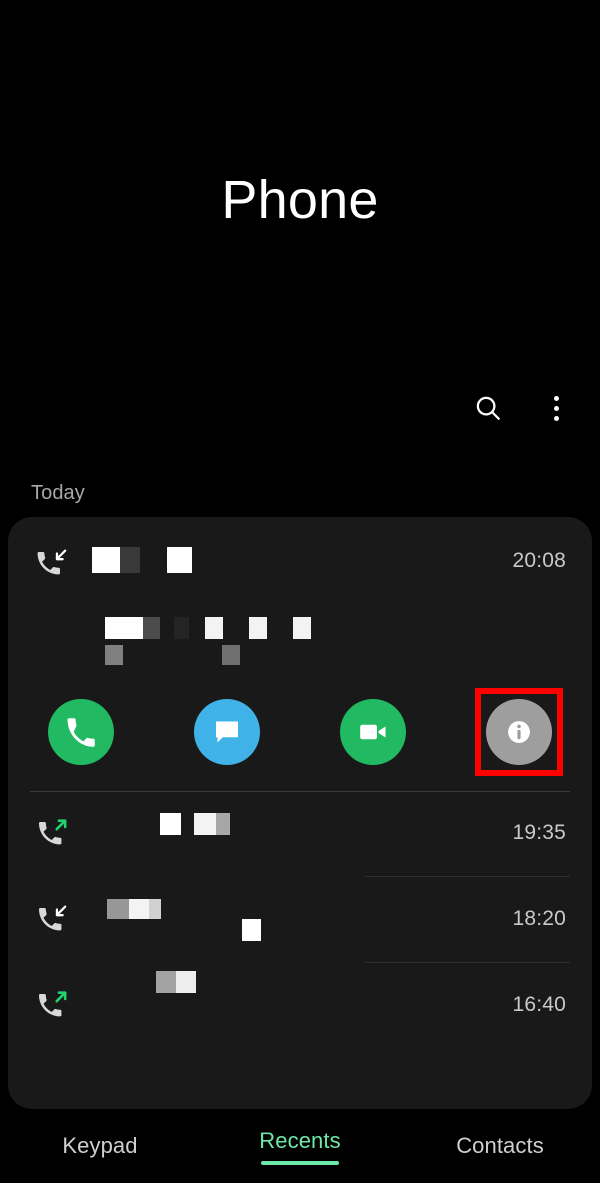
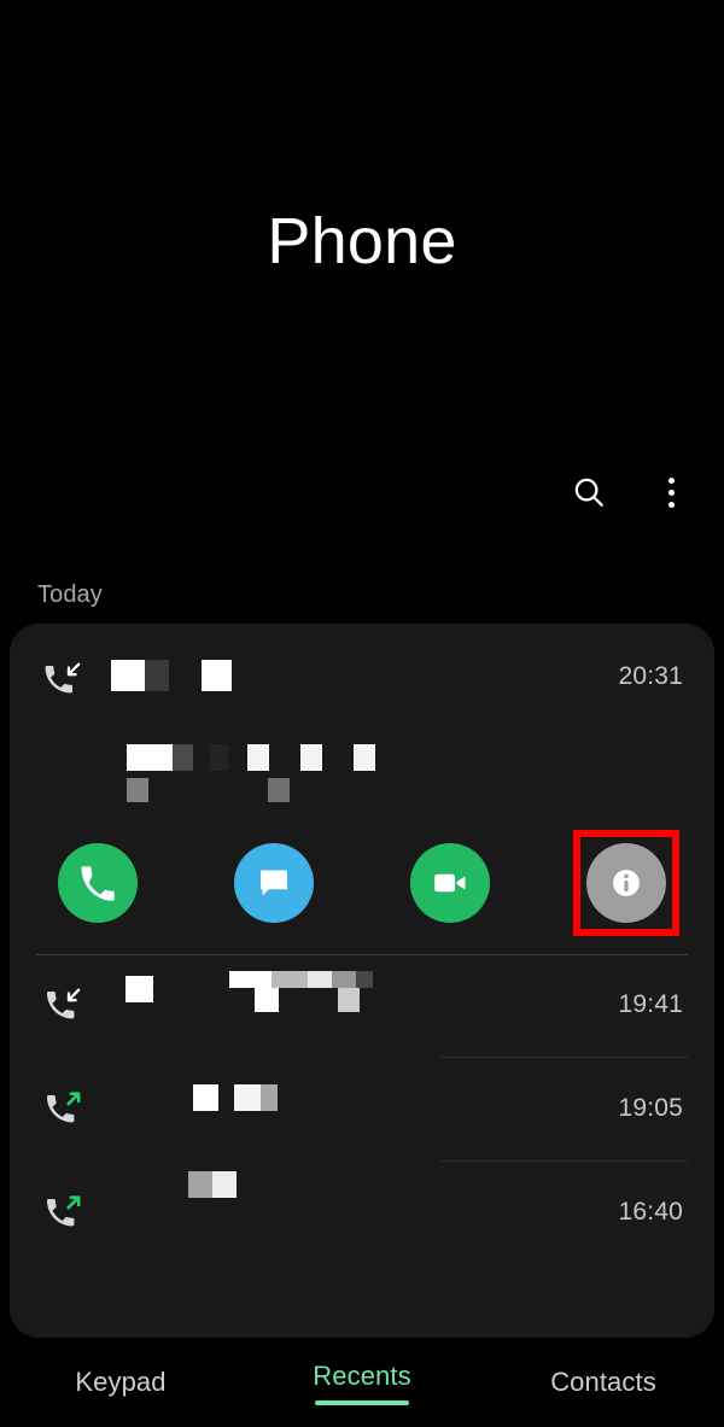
  Phone
  Today
- 20:08
+ 20:31
+ 19:41
- 19:35
+ 19:05
- 18:20
  16:40
  Keypad
  Recents
  Contacts
